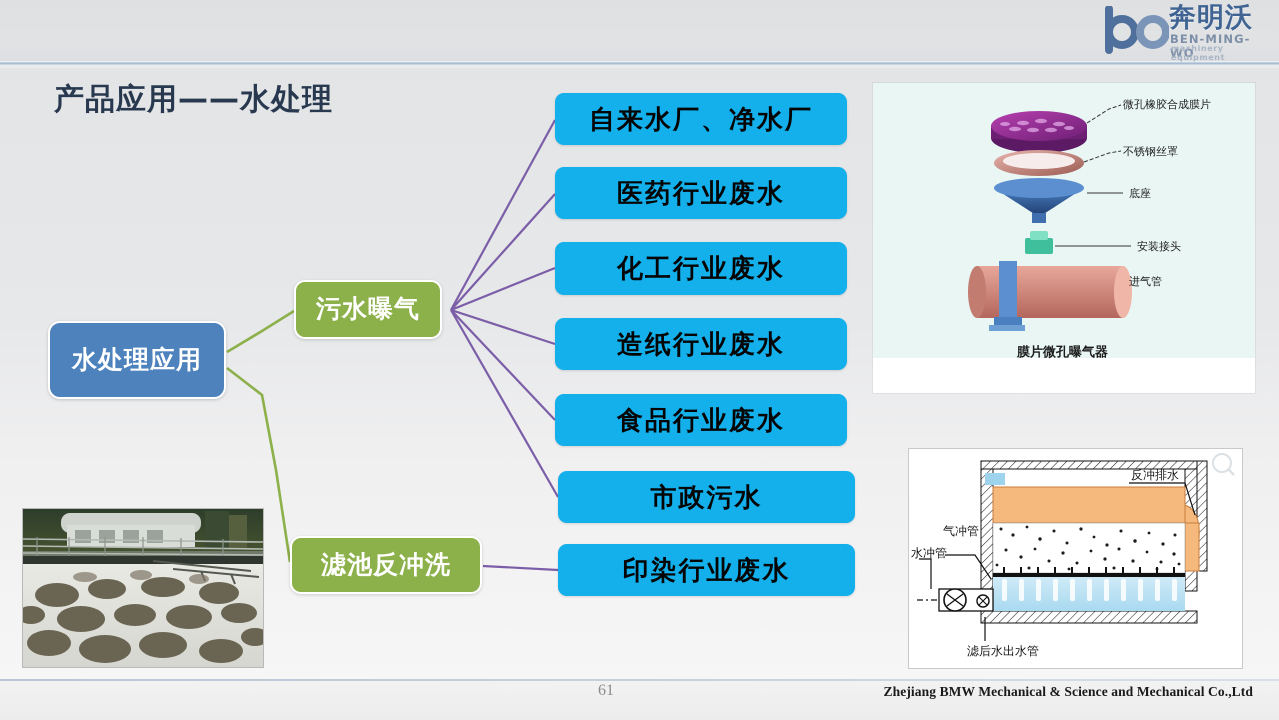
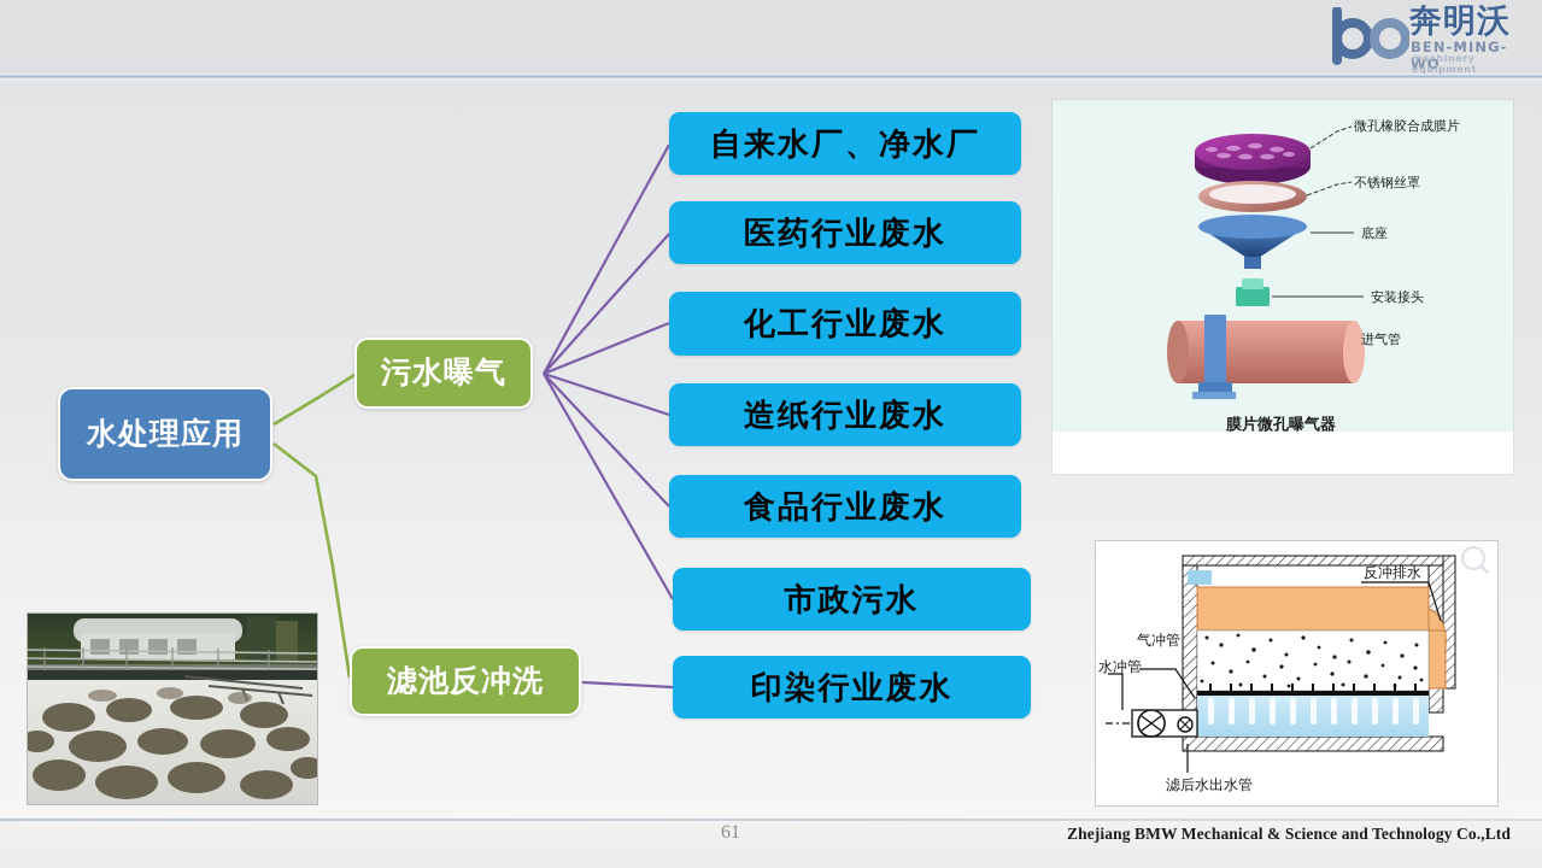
  奔明沃
  BEN-MING-WO
  machinery equipment
- 产品应用——水处理
  水处理应用
  污水曝气
  滤池反冲洗
  自来水厂、净水厂
  医药行业废水
  化工行业废水
  造纸行业废水
  食品行业废水
  市政污水
  印染行业废水
  微孔橡胶合成膜片
  不锈钢丝罩
  底座
  安装接头
  进气管
  膜片微孔曝气器
  反冲排水
  气冲管
  水冲管
  滤后水出水管
  61
- Zhejiang BMW Mechanical & Science and Mechanical Co.,Ltd
+ Zhejiang BMW Mechanical & Science and Technology Co.,Ltd
